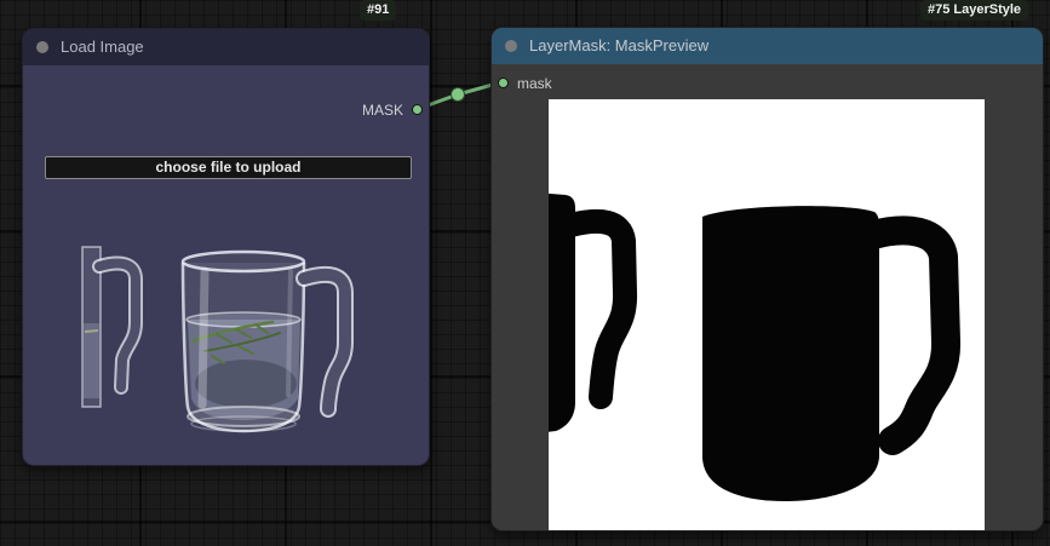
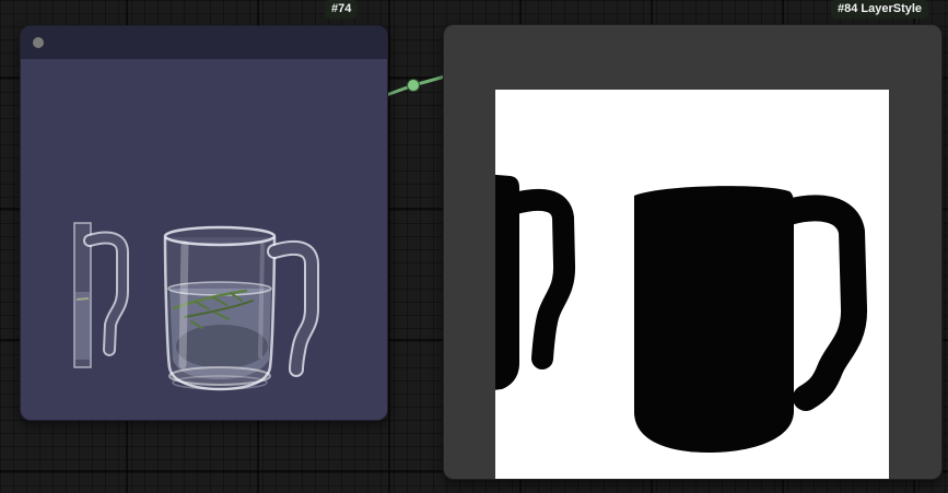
- #91
+ #74
- #75 LayerStyle
+ #84 LayerStyle
- Load Image
- MASK
- choose file to upload
- LayerMask: MaskPreview
- mask
